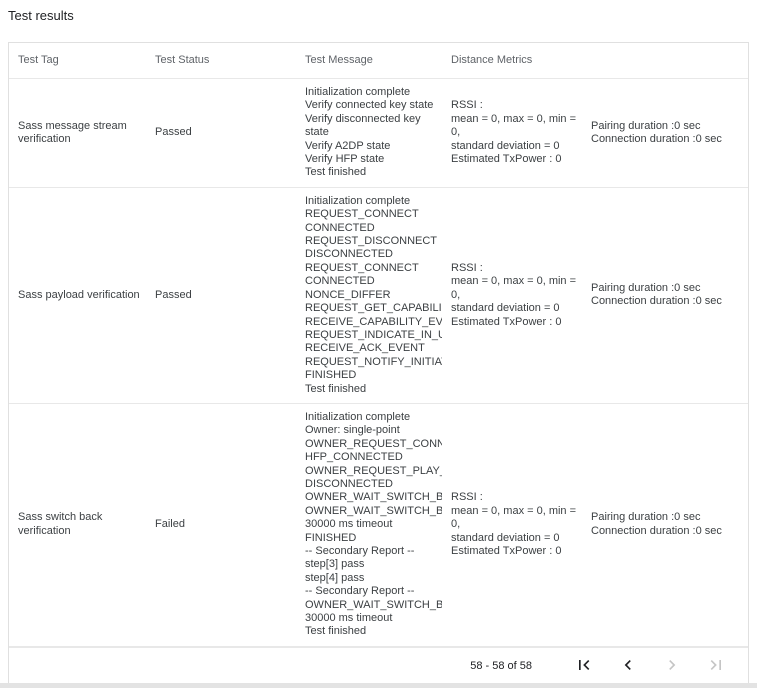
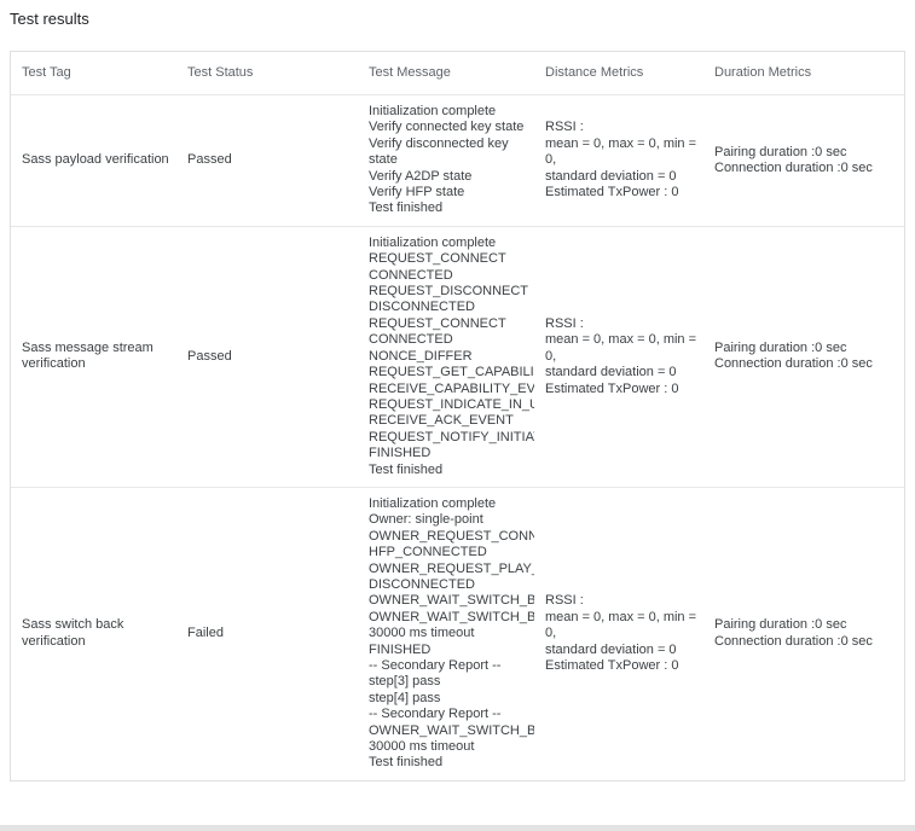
  Test results
  Test Tag
  Test Status
  Test Message
  Distance Metrics
+ Duration Metrics
- Sass message stream verification
+ Sass payload verification
  Passed
  Initialization complete
  Verify connected key state
  Verify disconnected key state
  Verify A2DP state
  Verify HFP state
  Test finished
  RSSI :
  mean = 0, max = 0, min = 0,
  standard deviation = 0
  Estimated TxPower : 0
  Pairing duration :0 sec
  Connection duration :0 sec
- Sass payload verification
+ Sass message stream verification
  Passed
  Initialization complete
  REQUEST_CONNECT
  CONNECTED
  REQUEST_DISCONNECT
  DISCONNECTED
  REQUEST_CONNECT
  CONNECTED
  NONCE_DIFFER
  REQUEST_GET_CAPABILI
  RECEIVE_CAPABILITY_EV
  REQUEST_INDICATE_IN_
  RECEIVE_ACK_EVENT
  REQUEST_NOTIFY_INITIA
  FINISHED
  Test finished
  RSSI :
  mean = 0, max = 0, min = 0,
  standard deviation = 0
  Estimated TxPower : 0
  Pairing duration :0 sec
  Connection duration :0 sec
  Sass switch back verification
  Failed
  Initialization complete
  Owner: single-point
  OWNER_REQUEST_CONN
  HFP_CONNECTED
  OWNER_REQUEST_PLAY
  DISCONNECTED
  OWNER_WAIT_SWITCH_B
  OWNER_WAIT_SWITCH_B
  30000 ms timeout
  FINISHED
  -- Secondary Report --
  step[3] pass
  step[4] pass
  -- Secondary Report --
  OWNER_WAIT_SWITCH_B
  30000 ms timeout
  Test finished
  RSSI :
  mean = 0, max = 0, min = 0,
  standard deviation = 0
  Estimated TxPower : 0
  Pairing duration :0 sec
  Connection duration :0 sec
- 58 - 58 of 58
